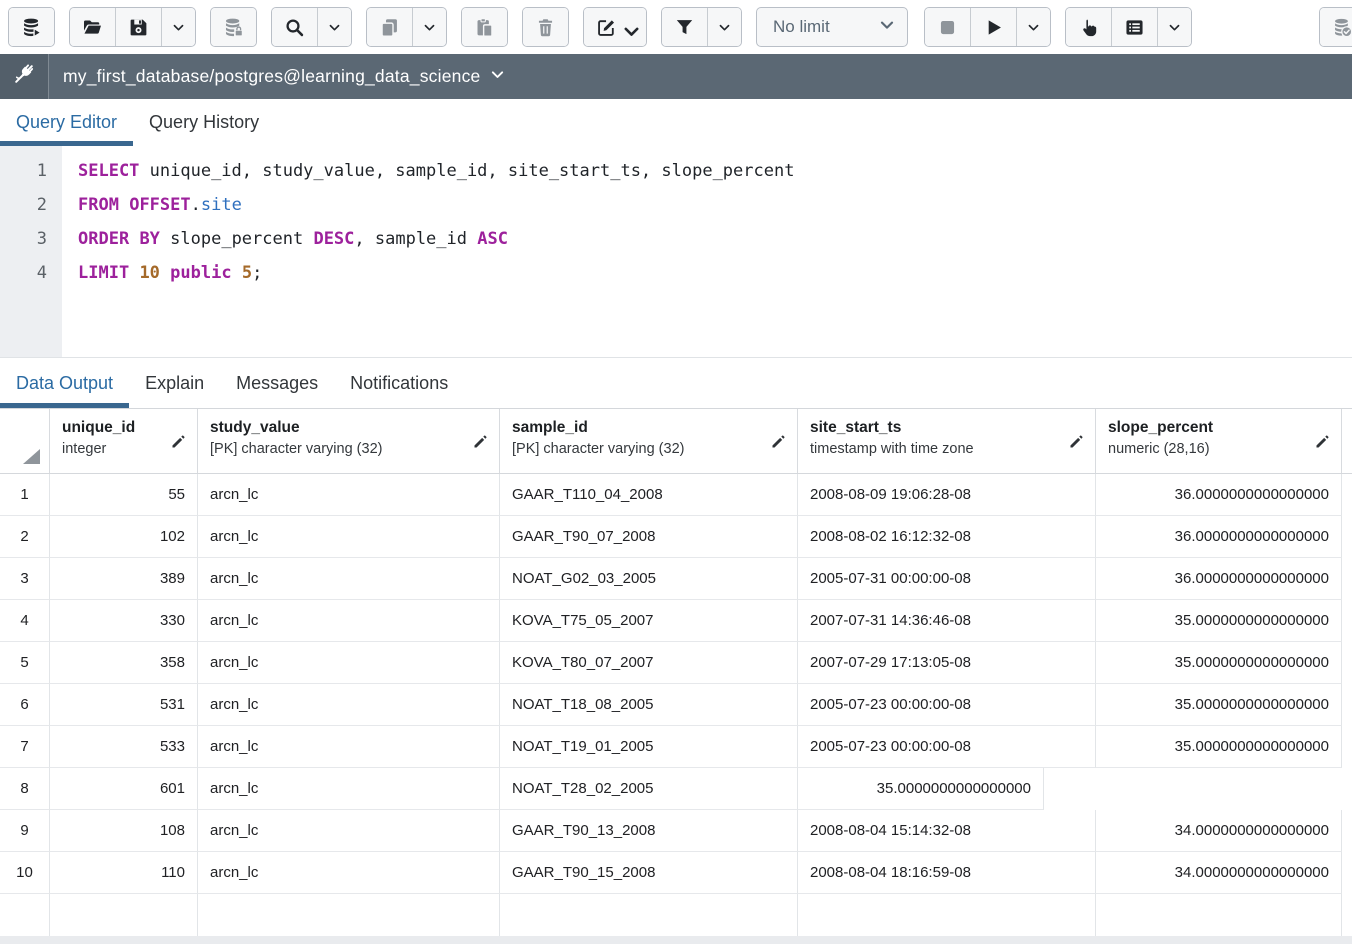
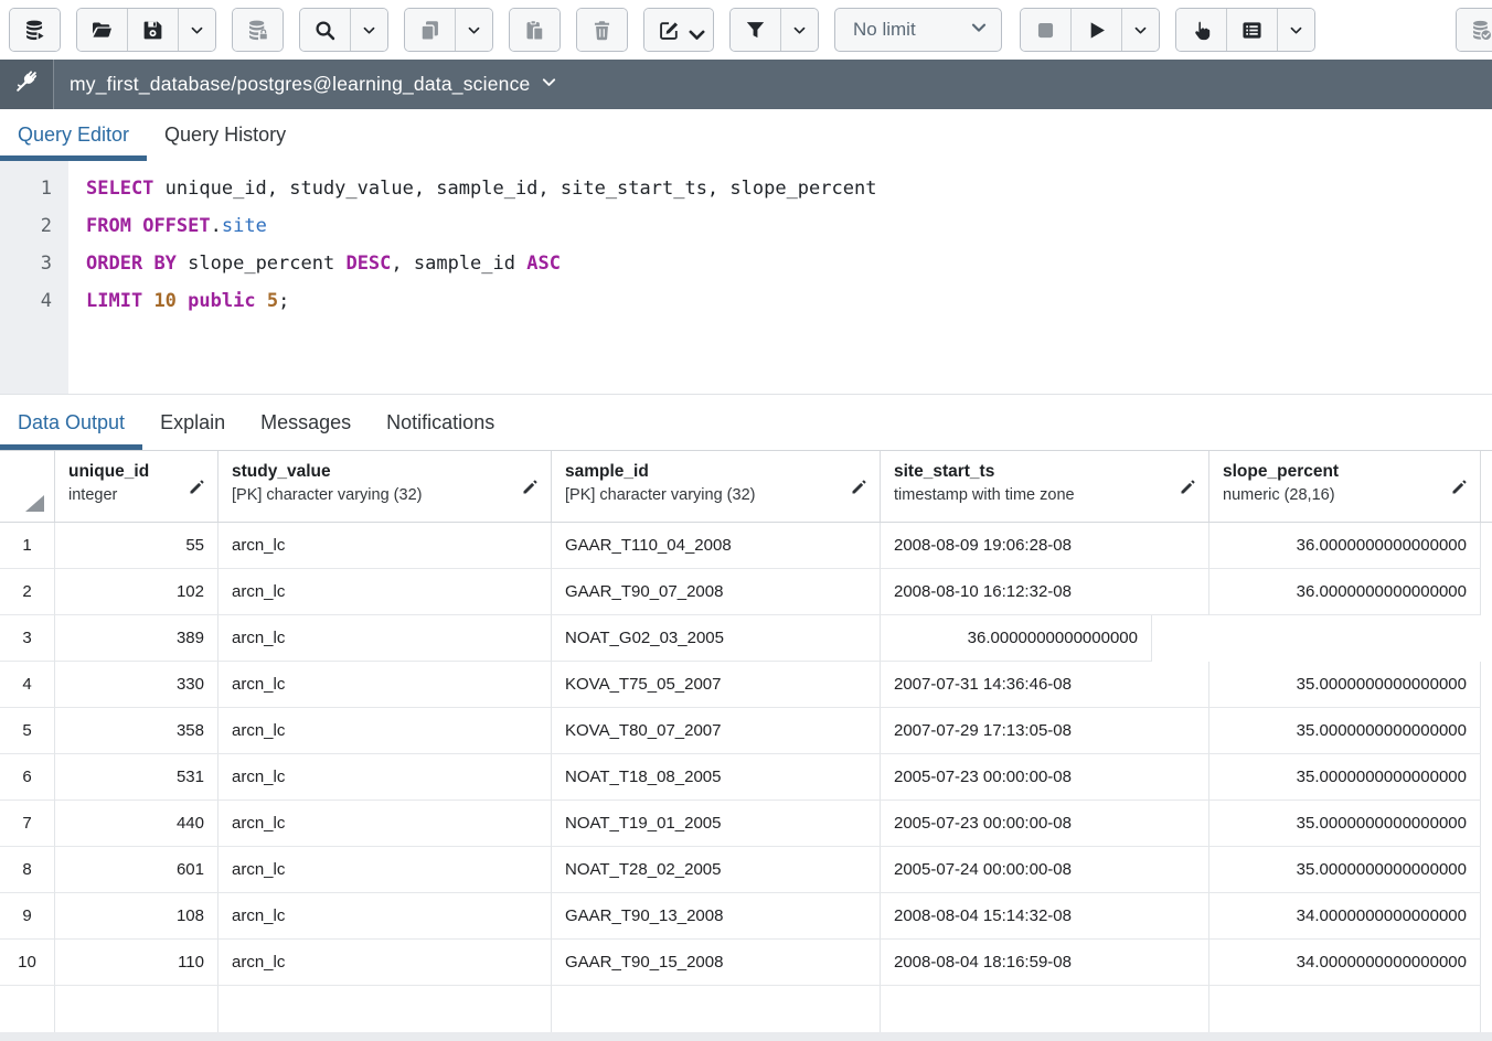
  No limit
  my_first_database/postgres@learning_data_science
  Query Editor
  Query History
  1
  2
  3
  4
  SELECT unique_id, study_value, sample_id, site_start_ts, slope_percent
  FROM OFFSET.site
  ORDER BY slope_percent DESC, sample_id ASC
  LIMIT 10 public 5;
  Data Output
  Explain
  Messages
  Notifications
  unique_id
  integer
  study_value
  [PK] character varying (32)
  sample_id
  [PK] character varying (32)
  site_start_ts
  timestamp with time zone
  slope_percent
  numeric (28,16)
  1
  55
  arcn_lc
  GAAR_T110_04_2008
  2008-08-09 19:06:28-08
  36.0000000000000000
  2
  102
  arcn_lc
  GAAR_T90_07_2008
- 2008-08-02 16:12:32-08
+ 2008-08-10 16:12:32-08
  36.0000000000000000
  3
  389
  arcn_lc
  NOAT_G02_03_2005
- 2005-07-31 00:00:00-08
  36.0000000000000000
  4
  330
  arcn_lc
  KOVA_T75_05_2007
  2007-07-31 14:36:46-08
  35.0000000000000000
  5
  358
  arcn_lc
  KOVA_T80_07_2007
  2007-07-29 17:13:05-08
  35.0000000000000000
  6
  531
  arcn_lc
  NOAT_T18_08_2005
  2005-07-23 00:00:00-08
  35.0000000000000000
  7
- 533
+ 440
  arcn_lc
  NOAT_T19_01_2005
  2005-07-23 00:00:00-08
  35.0000000000000000
  8
  601
  arcn_lc
  NOAT_T28_02_2005
+ 2005-07-24 00:00:00-08
  35.0000000000000000
  9
  108
  arcn_lc
  GAAR_T90_13_2008
  2008-08-04 15:14:32-08
  34.0000000000000000
  10
  110
  arcn_lc
  GAAR_T90_15_2008
  2008-08-04 18:16:59-08
  34.0000000000000000
